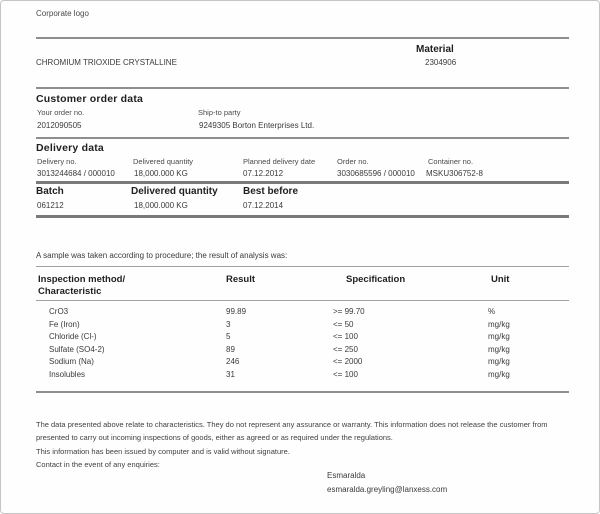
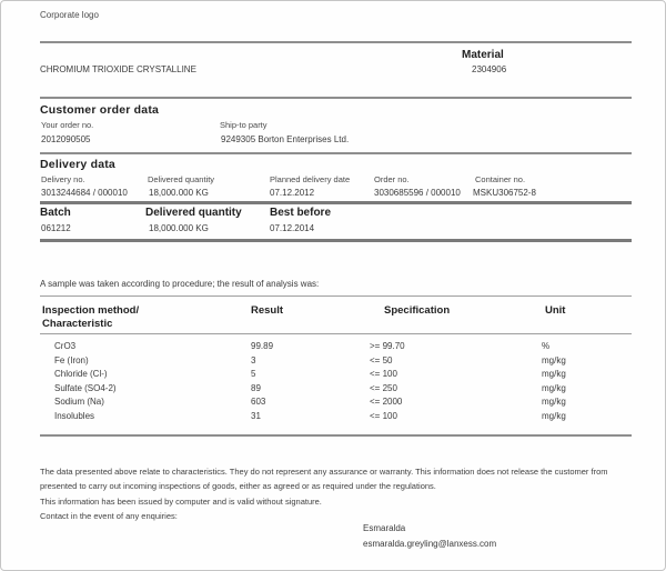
  Corporate logo
  Material
  CHROMIUM TRIOXIDE CRYSTALLINE
  2304906
  Customer order data
  Your order no.
  Ship-to party
  2012090505
  9249305 Borton Enterprises Ltd.
  Delivery data
  Delivery no.
  Delivered quantity
  Planned delivery date
  Order no.
  Container no.
  3013244684 / 000010
  18,000.000 KG
  07.12.2012
  3030685596 / 000010
  MSKU306752-8
  Batch
  Delivered quantity
  Best before
  061212
  18,000.000 KG
  07.12.2014
  A sample was taken according to procedure; the result of analysis was:
  Inspection method/
  Result
  Specification
  Unit
  Characteristic
  CrO3
  99.89
  >= 99.70
  %
  Fe (Iron)
  3
  <= 50
  mg/kg
  Chloride (Cl-)
  5
  <= 100
  mg/kg
  Sulfate (SO4-2)
  89
  <= 250
  mg/kg
  Sodium (Na)
- 246
+ 603
  <= 2000
  mg/kg
  Insolubles
  31
  <= 100
  mg/kg
  The data presented above relate to characteristics. They do not represent any assurance or warranty. This information does not release the customer from
  presented to carry out incoming inspections of goods, either as agreed or as required under the regulations.
  This information has been issued by computer and is valid without signature.
  Contact in the event of any enquiries:
  Esmaralda
  esmaralda.greyling@lanxess.com
